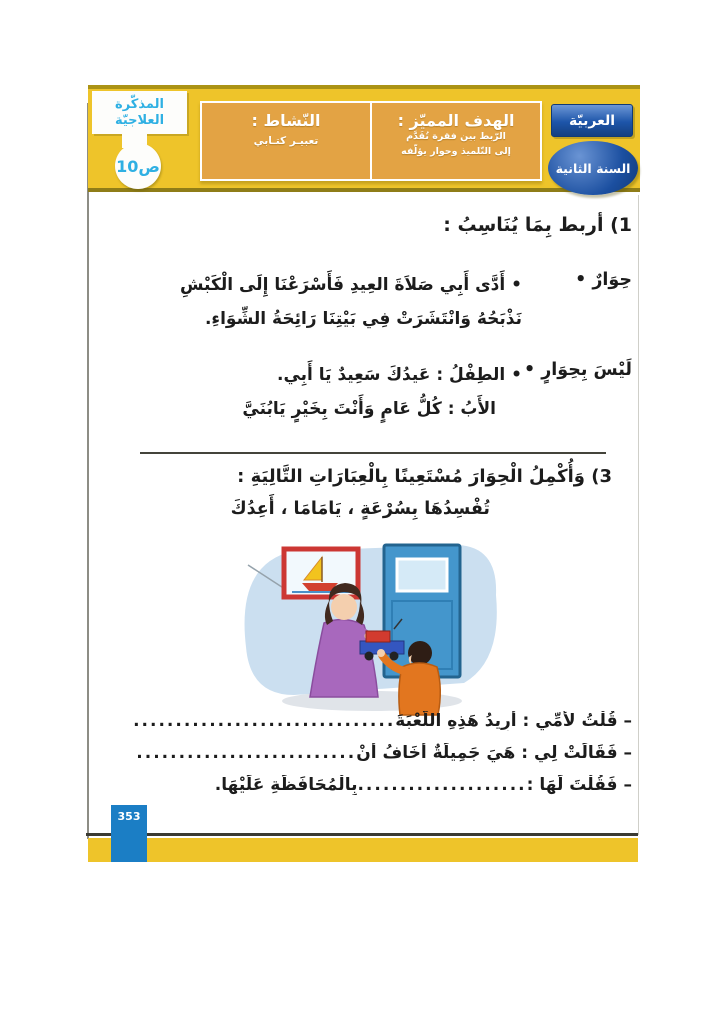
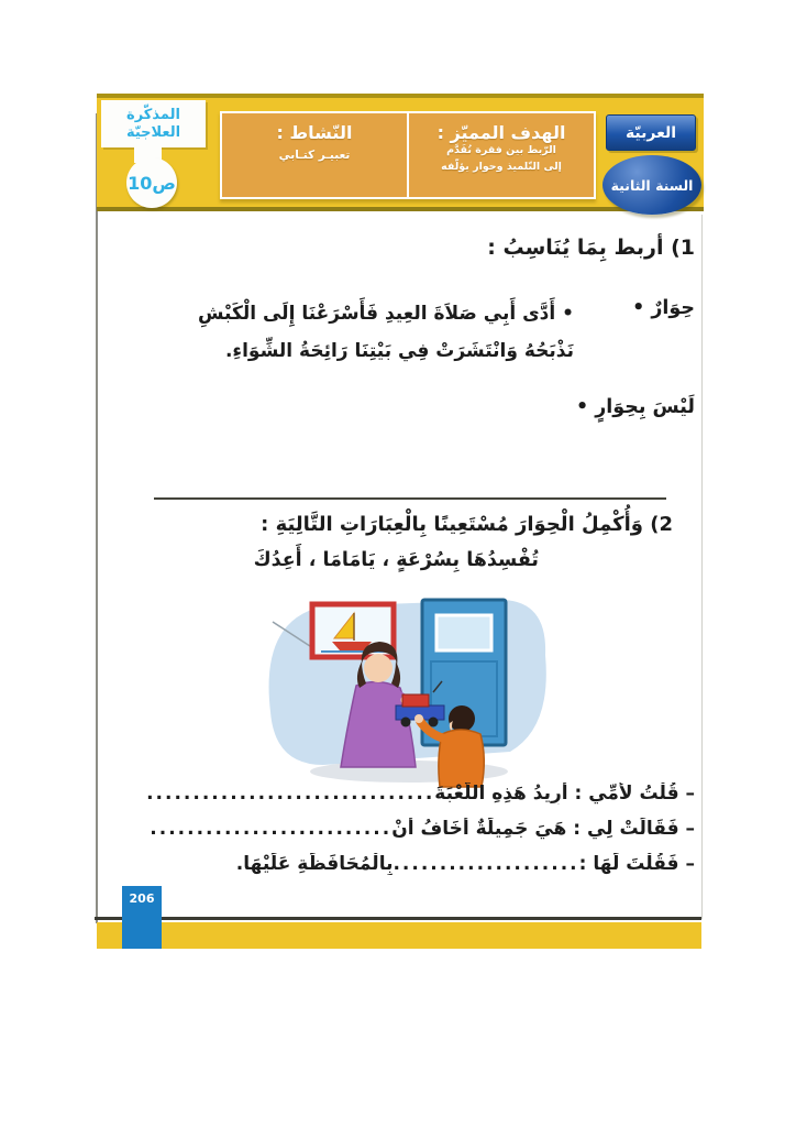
  المذكّرة العلاجيّة
  ص10
  الهدف المميّز :
  الرّبط بين فقرة تُقَدَّم
  إلى التّلميذ وحوار يؤلّفه
  النّشاط :
  تعبيـر كتـابي
  العربيّة
  السنة الثانية
  1) أربط بِمَا يُنَاسِبُ :
  حِوَارٌ •
  • أَدَّى أَبِي صَلاَةَ العِيدِ فَأَسْرَعْنَا إِلَى الْكَبْشِ
  نَذْبَحُهُ وَانْتَشَرَتْ فِي بَيْتِنَا رَائِحَةُ الشِّوَاءِ.
  لَيْسَ بِحِوَارٍ •
- • الطِفْلُ : عَيدُكَ سَعِيدٌ يَا أَبِي.
- الأَبُ : كُلُّ عَامٍ وَأَنْتَ بِخَيْرٍ يَابُنَيَّ
- 3) وَأُكْمِلُ الْحِوَارَ مُسْتَعِينًا بِالْعِبَارَاتِ التَّالِيَةِ :
+ 2) وَأُكْمِلُ الْحِوَارَ مُسْتَعِينًا بِالْعِبَارَاتِ التَّالِيَةِ :
  تُفْسِدُهَا بِسُرْعَةٍ ، يَامَامَا ، أَعِدُكَ
  – قُلْتُ لأُمِّي : أُرِيدُ هَذِهِ اللُّعْبَةَ
  – فَقَالَتْ لِي : هَيَ جَمِيلَةٌ أَخَافُ أَنْ
  – فَقُلْتَ لَهَا :
  ....................
  بِالْمُحَافَظَةِ عَلَيْهَا.
- 353
+ 206
